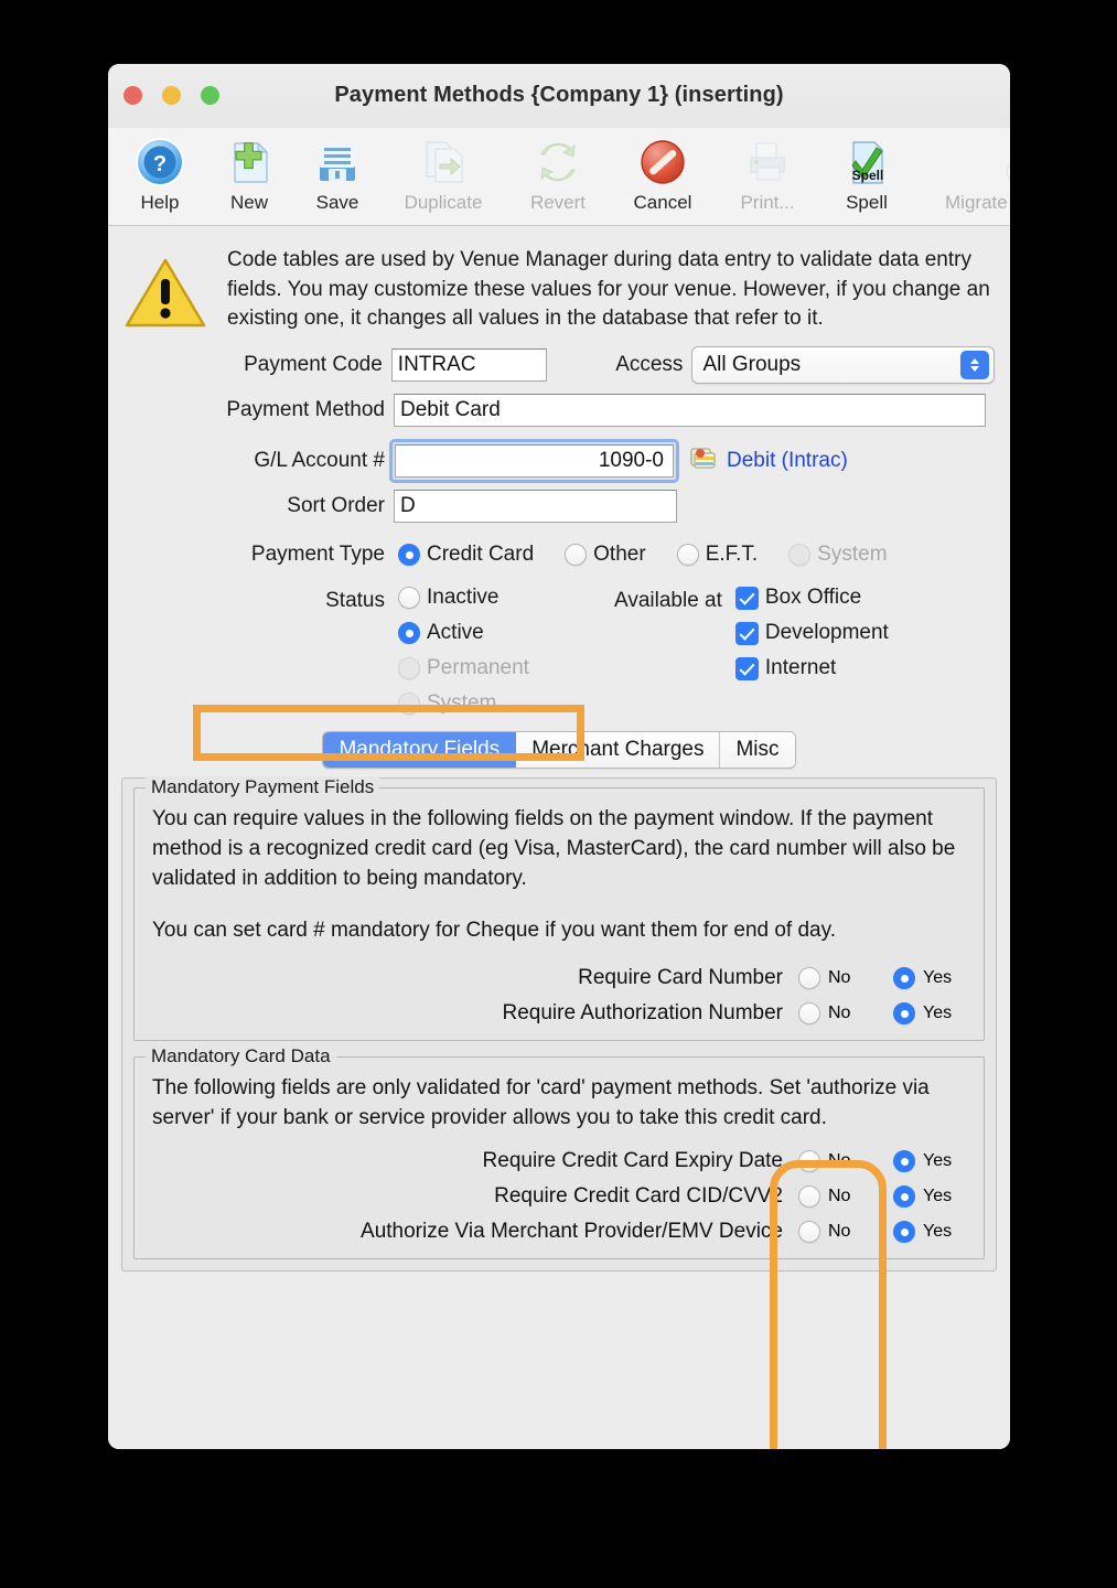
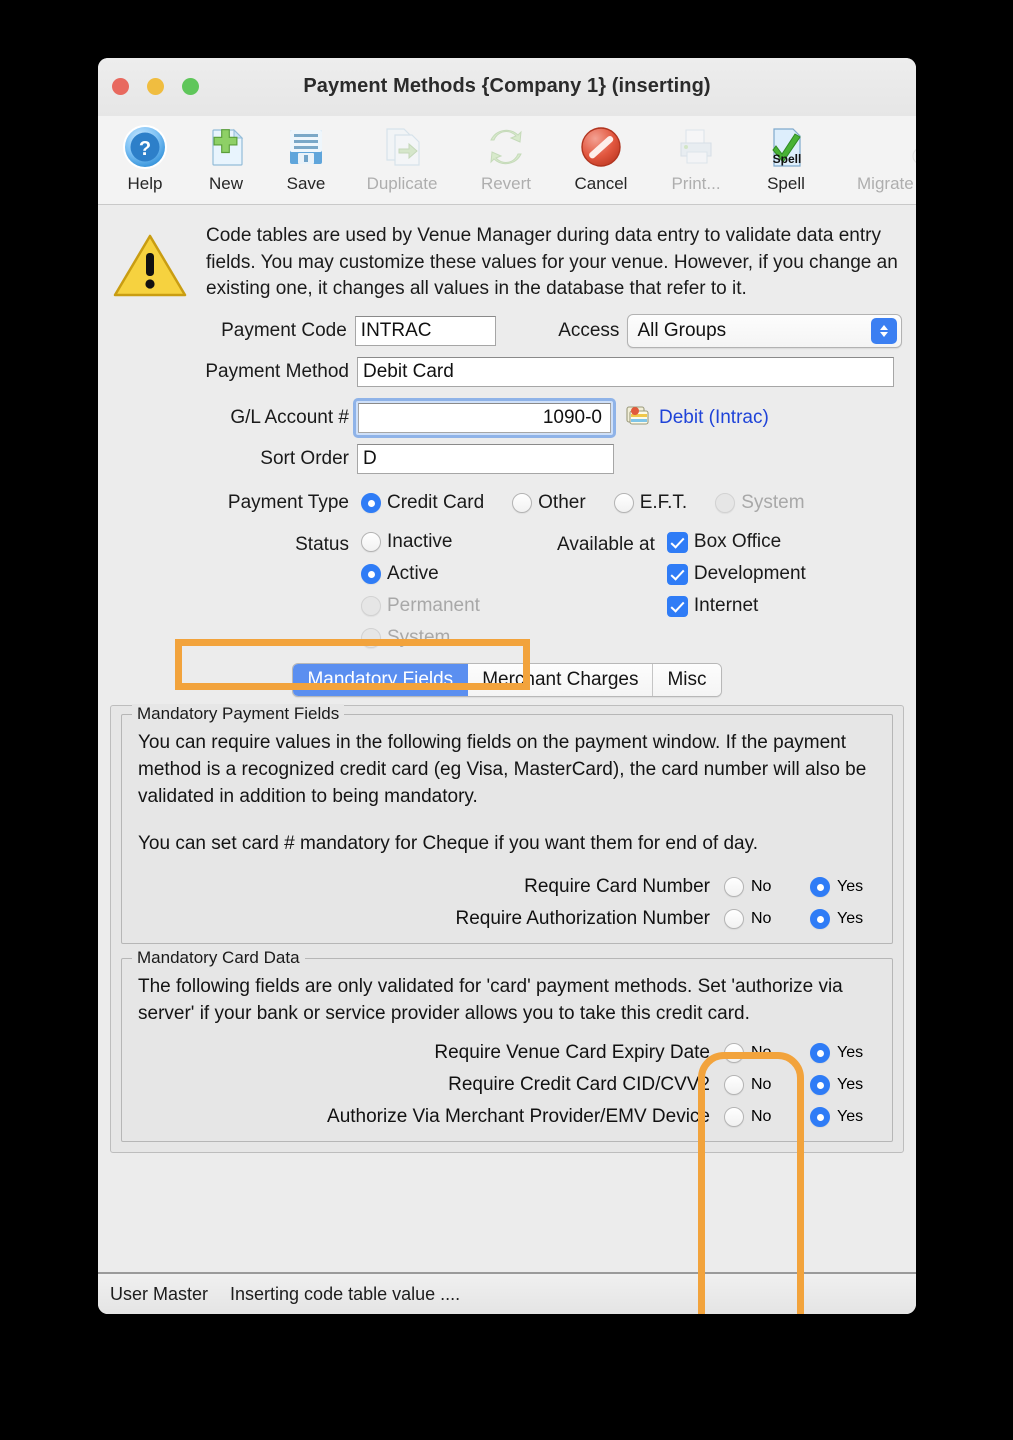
  Payment Methods {Company 1} (inserting)
  ?
  Help
  New
  Save
  Duplicate
  Revert
  Cancel
  Print...
  Spell
  Spell
  Code tables are used by Venue Manager during data entry to validate data entry fields. You may customize these values for your venue. However, if you change an existing one, it changes all values in the database that refer to it.
  Payment Code
  INTRAC
  Access
  All Groups
  Payment Method
  Debit Card
  G/L Account #
  1090-0
  Debit (Intrac)
  Sort Order
  D
  Payment Type
  Credit Card
  Other
  E.F.T.
  System
  Status
  Inactive
  Active
  Permanent
  System
  Available at
  Box Office
  Development
  Internet
  Mandatory Fields
  Merchant Charges
  Misc
  Mandatory Payment Fields
  You can require values in the following fields on the payment window. If the payment method is a recognized credit card (eg Visa, MasterCard), the card number will also be validated in addition to being mandatory.
  You can set card # mandatory for Cheque if you want them for end of day.
  Require Card Number
  No
  Yes
  Require Authorization Number
  No
  Yes
  Mandatory Card Data
  The following fields are only validated for 'card' payment methods. Set 'authorize via server' if your bank or service provider allows you to take this credit card.
- Require Credit Card Expiry Date
+ Require Venue Card Expiry Date
  No
  Yes
  Require Credit Card CID/CVV2
  No
  Yes
  Authorize Via Merchant Provider/EMV Device
  No
  Yes
+ User Master
+ Inserting code table value ....
